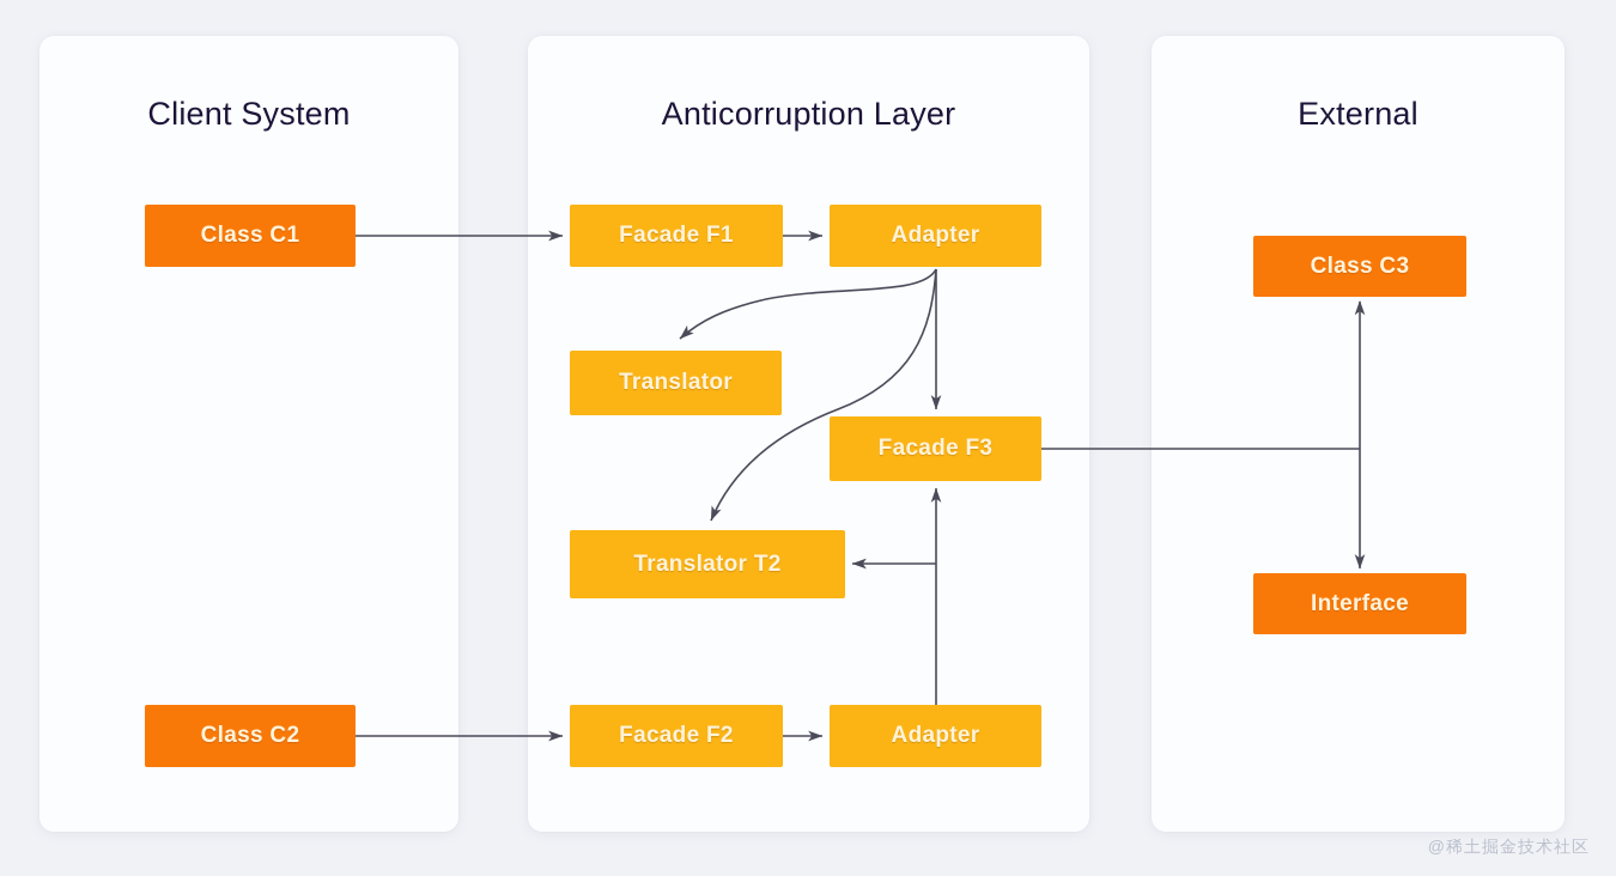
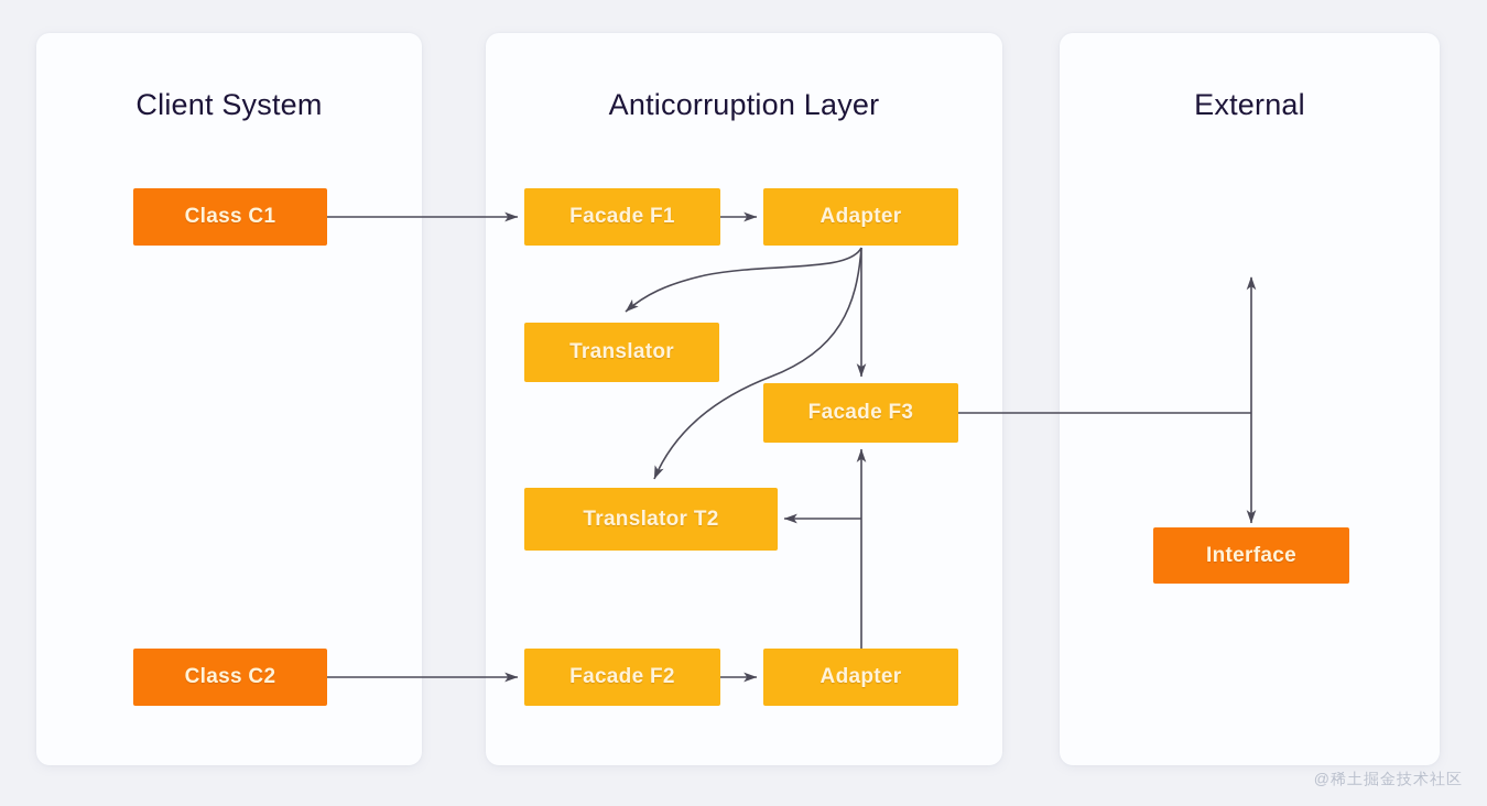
  Client System
  Anticorruption Layer
  External
  Class C1
  Class C2
  Facade F1
  Adapter
  Translator
  Facade F3
  Translator T2
  Facade F2
  Adapter
- Class C3
  Interface
  @稀土掘金技术社区
